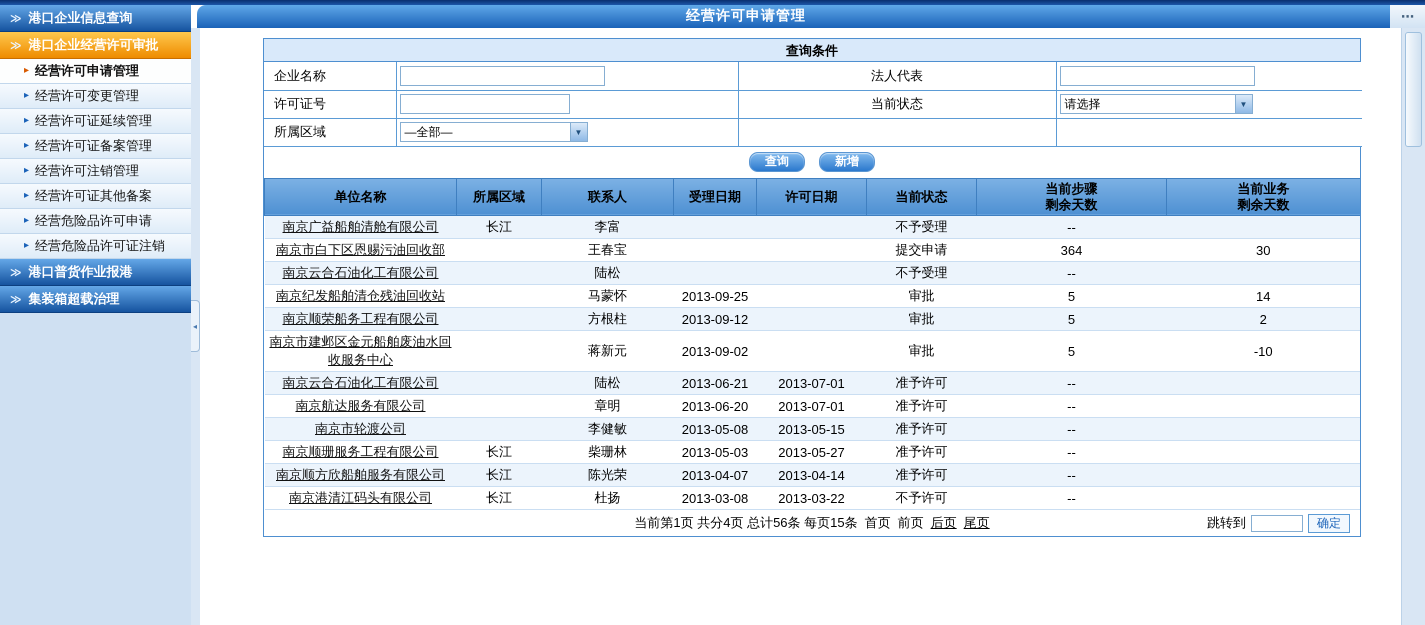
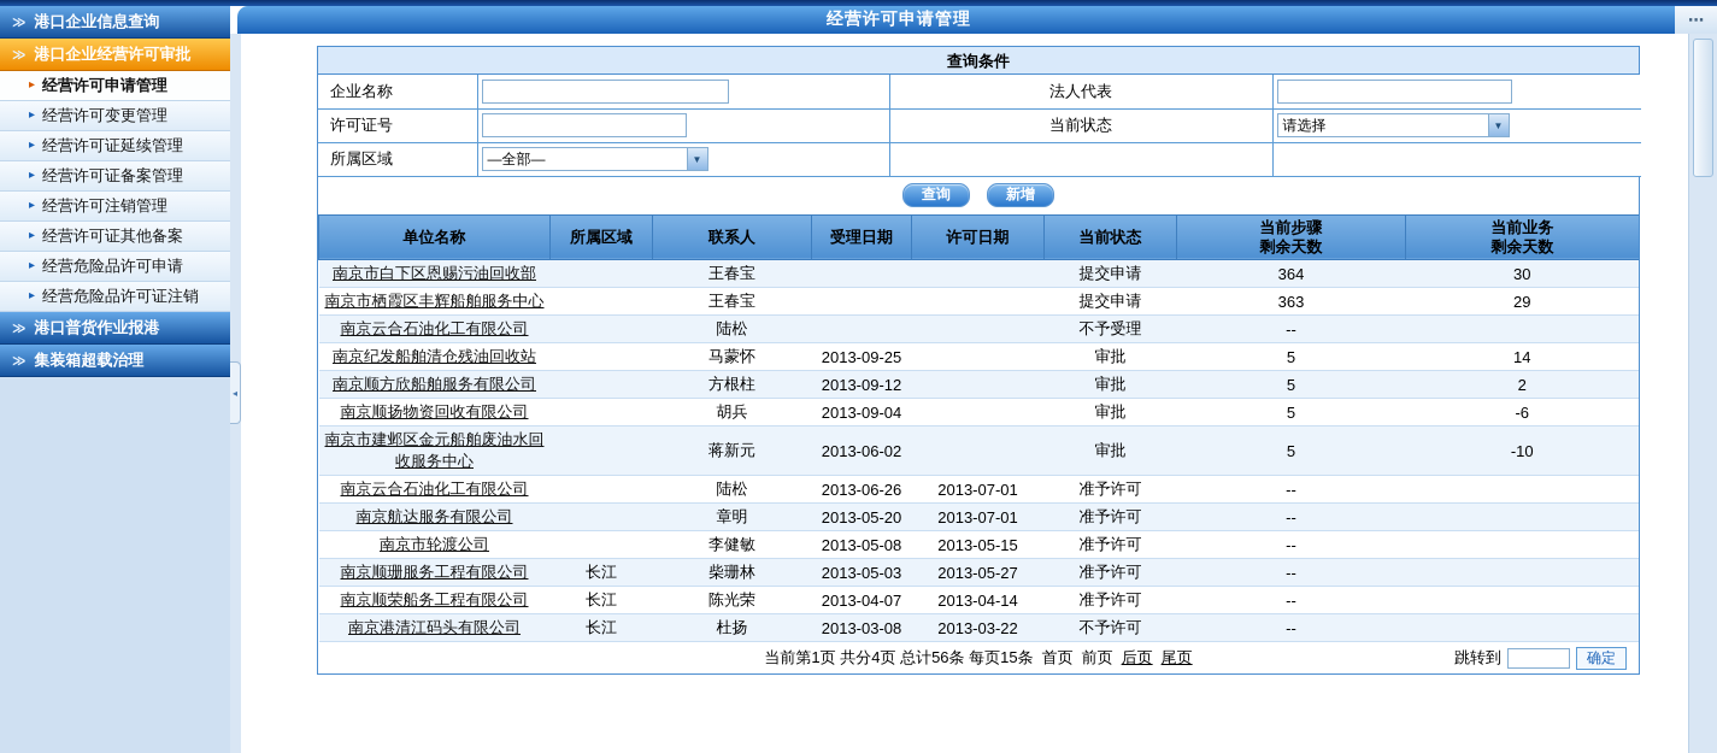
  ≫
  港口企业信息查询
  ≫
  港口企业经营许可审批
  ▸
  经营许可申请管理
  ▸
  经营许可变更管理
  ▸
  经营许可证延续管理
  ▸
  经营许可证备案管理
  ▸
  经营许可注销管理
  ▸
  经营许可证其他备案
  ▸
  经营危险品许可申请
  ▸
  经营危险品许可证注销
  ≫
  港口普货作业报港
  ≫
  集装箱超载治理
  经营许可申请管理
  ⋯
  ◂
  查询条件
  企业名称		法人代表
  许可证号		当前状态	请选择 ▼
  所属区域	—全部— ▼
  查询
  新增
  	单位名称	所属区域	联系人	受理日期	许可日期	当前状态	当前步骤 剩余天数	当前业务 剩余天数
- 南京广益船舶清舱有限公司	长江	李富			不予受理	--
  南京市白下区恩赐污油回收部		王春宝			提交申请	364	30
+ 南京市栖霞区丰辉船舶服务中心		王春宝			提交申请	363	29
  南京云合石油化工有限公司		陆松			不予受理	--
  南京纪发船舶清仓残油回收站		马蒙怀	2013-09-25		审批	5	14
- 南京顺荣船务工程有限公司		方根柱	2013-09-12		审批	5	2
+ 南京顺方欣船舶服务有限公司		方根柱	2013-09-12		审批	5	2
+ 南京顺扬物资回收有限公司		胡兵	2013-09-04		审批	5	-6
- 南京市建邺区金元船舶废油水回收服务中心		蒋新元	2013-09-02		审批	5	-10
+ 南京市建邺区金元船舶废油水回收服务中心		蒋新元	2013-06-02		审批	5	-10
- 南京云合石油化工有限公司		陆松	2013-06-21	2013-07-01	准予许可	--
+ 南京云合石油化工有限公司		陆松	2013-06-26	2013-07-01	准予许可	--
- 南京航达服务有限公司		章明	2013-06-20	2013-07-01	准予许可	--
+ 南京航达服务有限公司		章明	2013-05-20	2013-07-01	准予许可	--
  南京市轮渡公司		李健敏	2013-05-08	2013-05-15	准予许可	--
  南京顺珊服务工程有限公司	长江	柴珊林	2013-05-03	2013-05-27	准予许可	--
- 南京顺方欣船舶服务有限公司	长江	陈光荣	2013-04-07	2013-04-14	准予许可	--
+ 南京顺荣船务工程有限公司	长江	陈光荣	2013-04-07	2013-04-14	准予许可	--
  南京港清江码头有限公司	长江	杜扬	2013-03-08	2013-03-22	不予许可	--
  当前第1页 共分4页 总计56条 每页15条
  首页
  前页
  后页
  尾页
  跳转到
  确定
